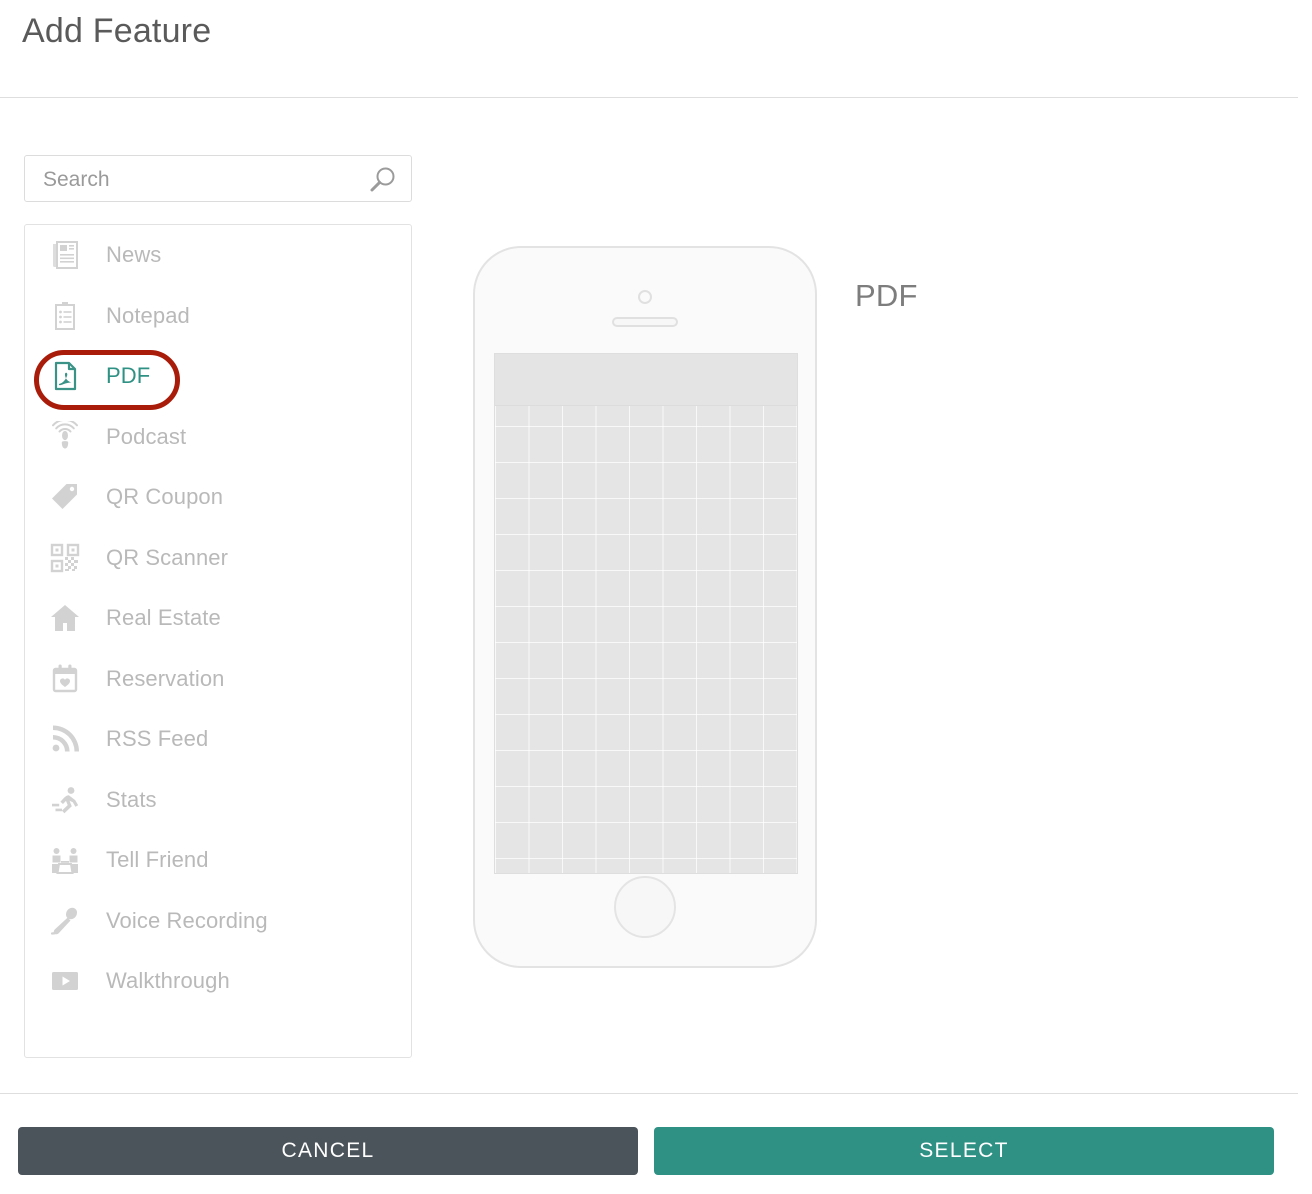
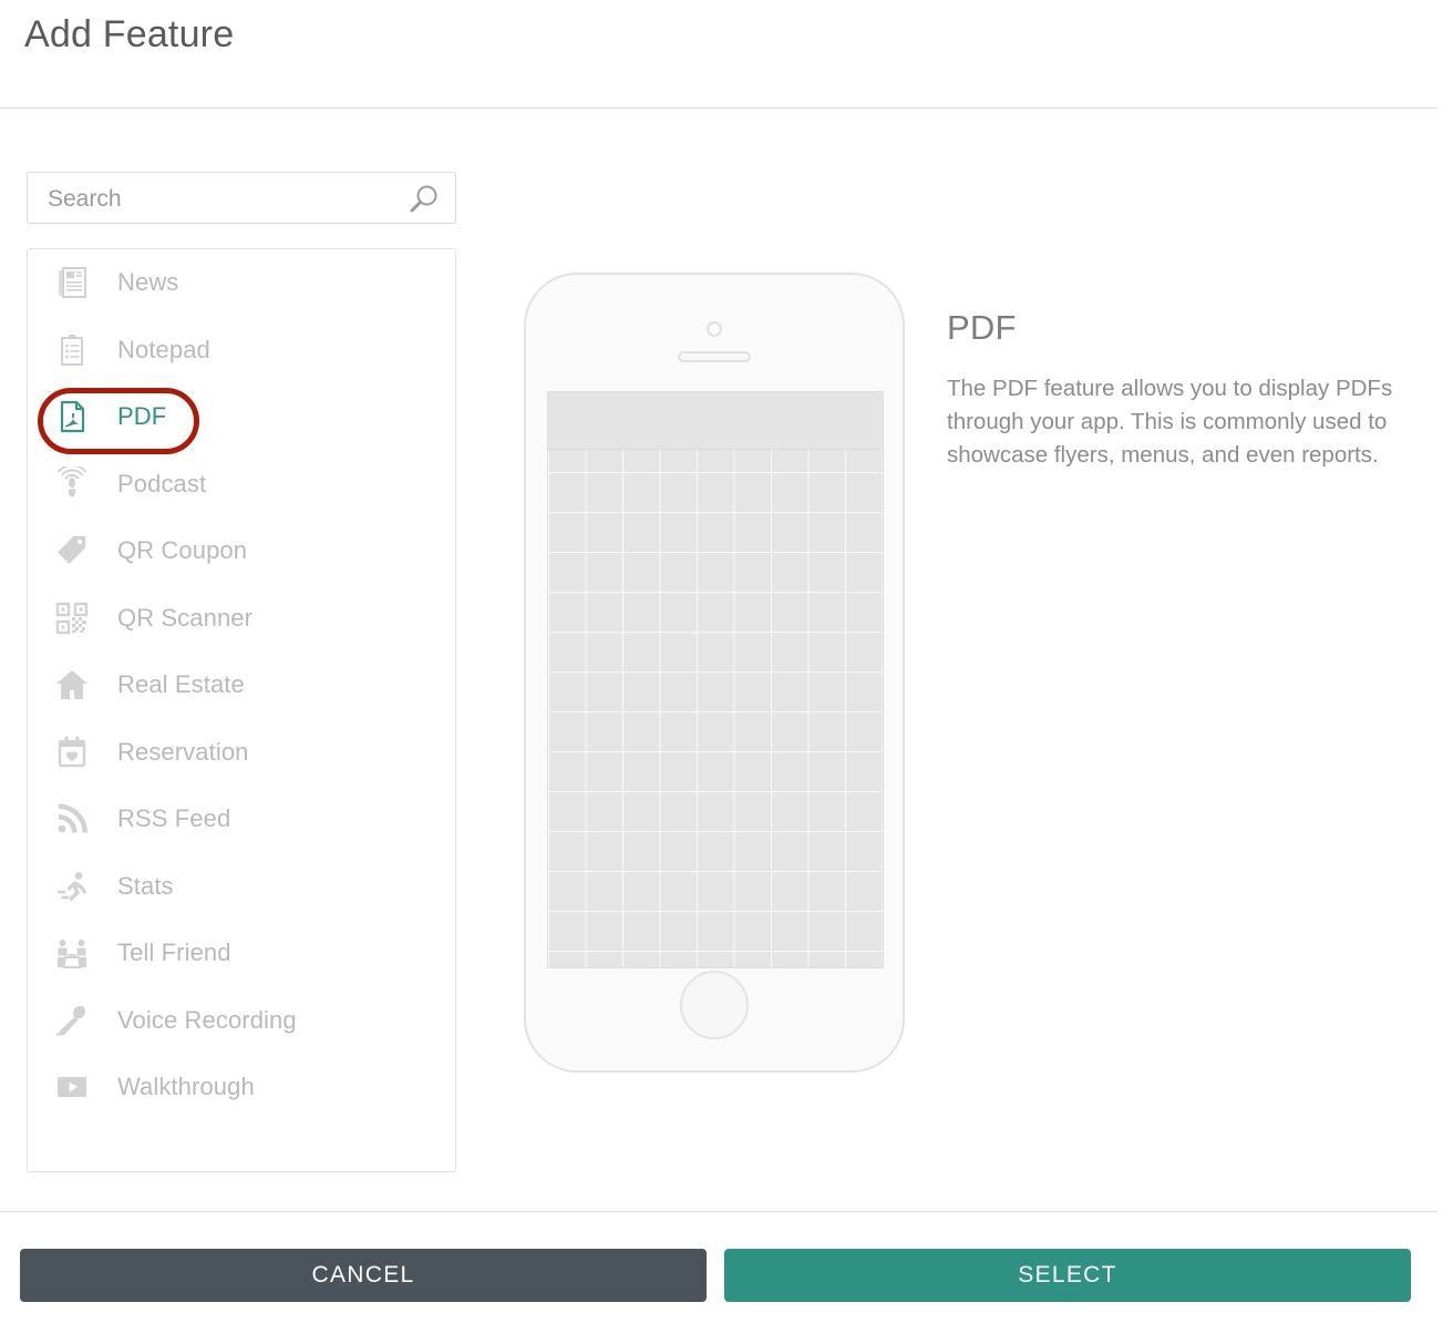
  Add Feature
  Search
  News
  Notepad
  PDF
  Podcast
  QR Coupon
  QR Scanner
  Real Estate
  Reservation
  RSS Feed
  Stats
  Tell Friend
  Voice Recording
  Walkthrough
  PDF
+ The PDF feature allows you to display PDFs through your app. This is commonly used to showcase flyers, menus, and even reports.
  CANCEL
  SELECT
